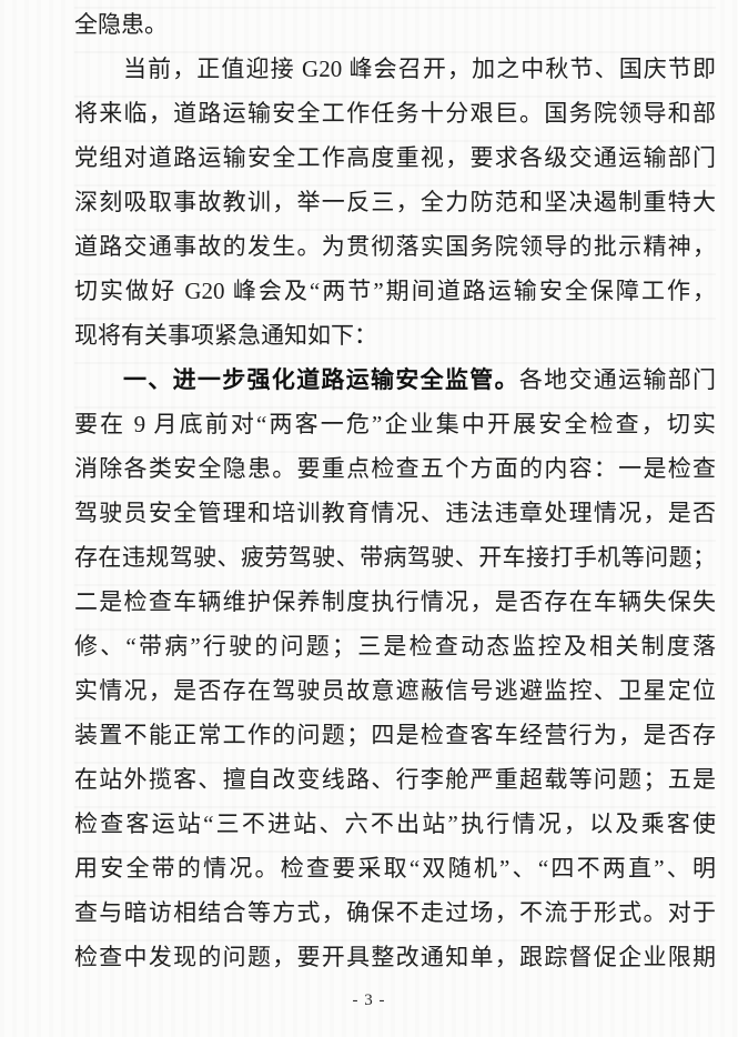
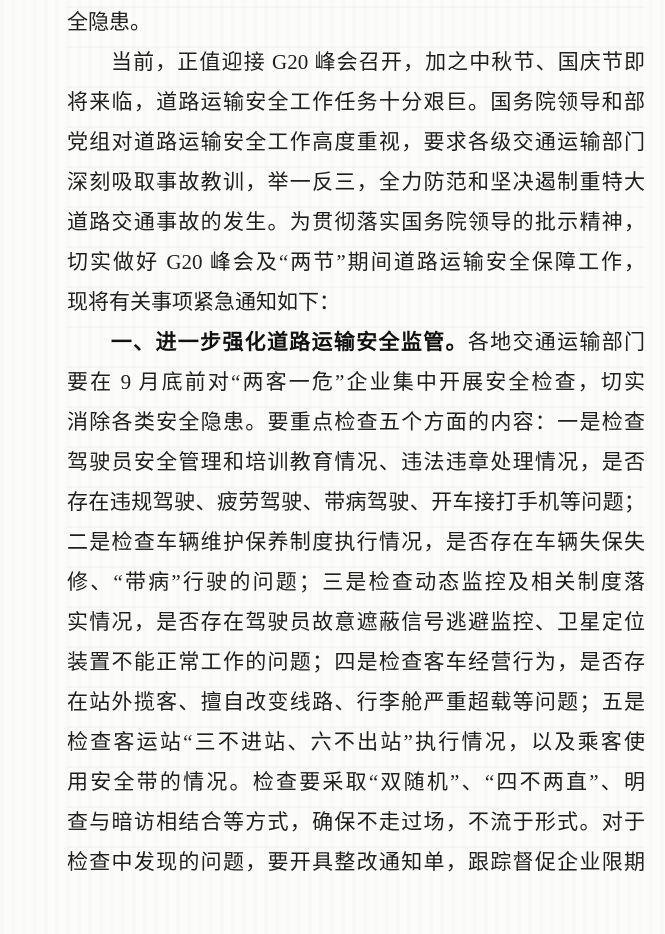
- - 3 -
